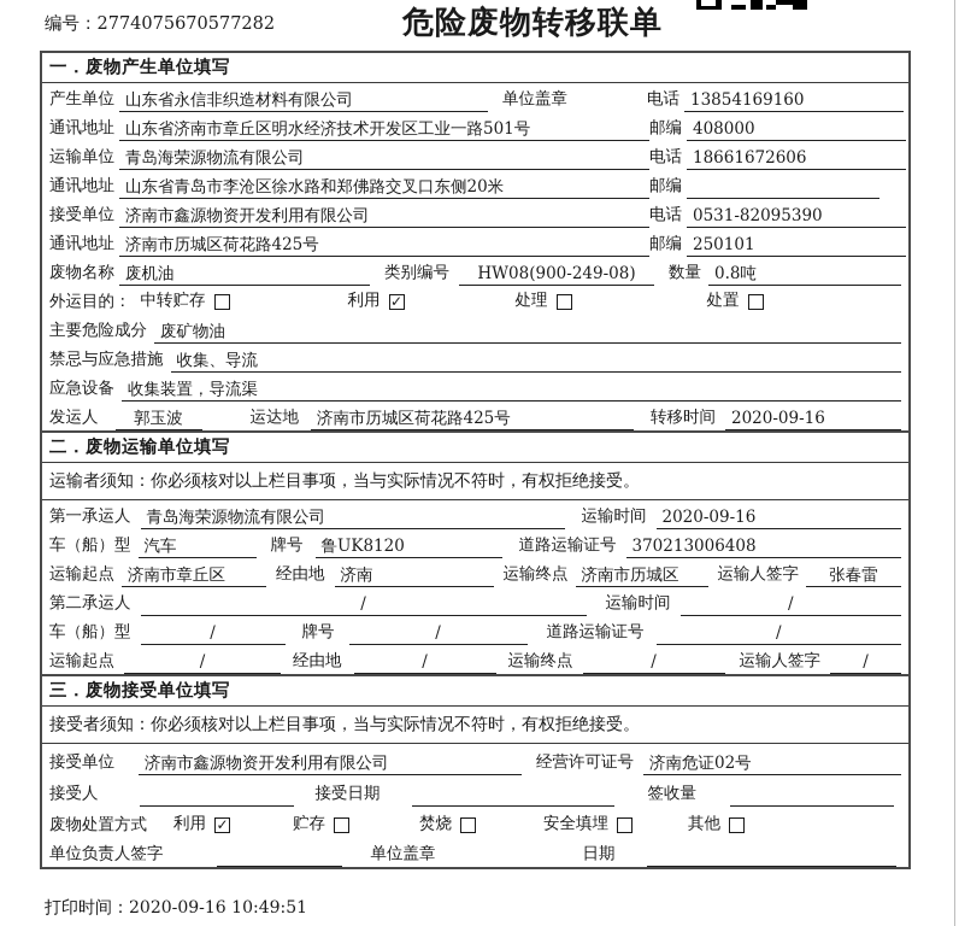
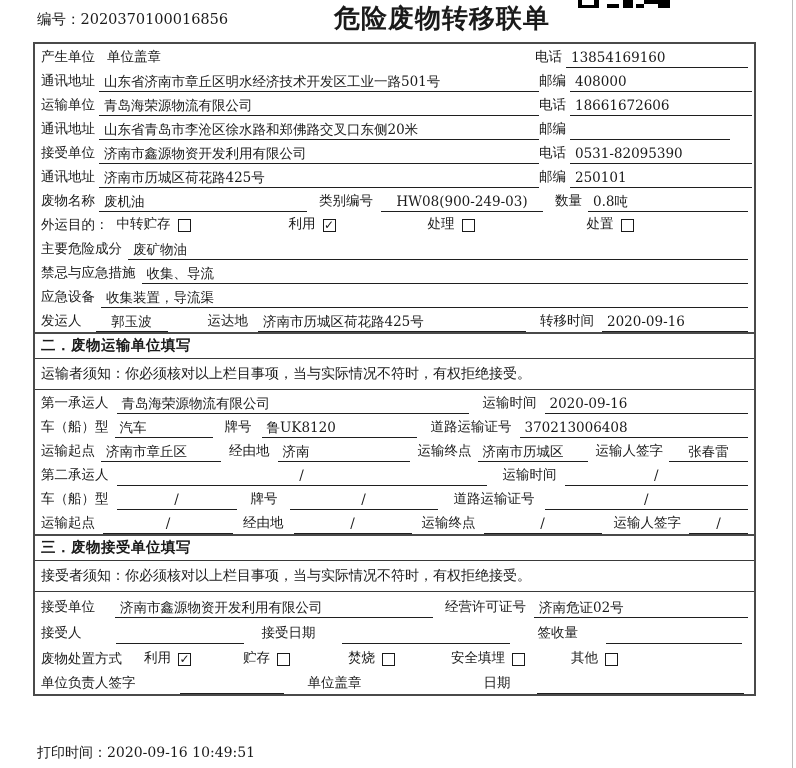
- 编号：2774075670577282
+ 编号：2020370100016856
  危险废物转移联单
- 一．废物产生单位填写
  产生单位
- 山东省永信非织造材料有限公司
  单位盖章
  电话
  13854169160
  通讯地址
  山东省济南市章丘区明水经济技术开发区工业一路501号
  邮编
  408000
  运输单位
  青岛海荣源物流有限公司
  电话
  18661672606
  通讯地址
  山东省青岛市李沧区徐水路和郑佛路交叉口东侧20米
  邮编
  接受单位
  济南市鑫源物资开发利用有限公司
  电话
  0531-82095390
  通讯地址
  济南市历城区荷花路425号
  邮编
  250101
  废物名称
  废机油
  类别编号
- HW08(900-249-08)
+ HW08(900-249-03)
  数量
  0.8吨
  外运目的：
  中转贮存
  利用
  ✓
  处理
  处置
  主要危险成分
  废矿物油
  禁忌与应急措施
  收集、导流
  应急设备
  收集装置，导流渠
  发运人
  郭玉波
  运达地
  济南市历城区荷花路425号
  转移时间
  2020-09-16
  二．废物运输单位填写
  运输者须知：
  你必须核对以上栏目事项，当与实际情况不符时，有权拒绝接受。
  第一承运人
  青岛海荣源物流有限公司
  运输时间
  2020-09-16
  车（船）型
  汽车
  牌号
  鲁UK8120
  道路运输证号
  370213006408
  运输起点
  济南市章丘区
  经由地
  济南
  运输终点
  济南市历城区
  运输人签字
  张春雷
  第二承运人
  /
  运输时间
  /
  车（船）型
  /
  牌号
  /
  道路运输证号
  /
  运输起点
  /
  经由地
  /
  运输终点
  /
  运输人签字
  /
  三．废物接受单位填写
  接受者须知：
  你必须核对以上栏目事项，当与实际情况不符时，有权拒绝接受。
  接受单位
  济南市鑫源物资开发利用有限公司
  经营许可证号
  济南危证02号
  接受人
  接受日期
  签收量
  废物处置方式
  利用
  ✓
  贮存
  焚烧
  安全填埋
  其他
  单位负责人签字
  单位盖章
  日期
  打印时间：2020-09-16 10:49:51
